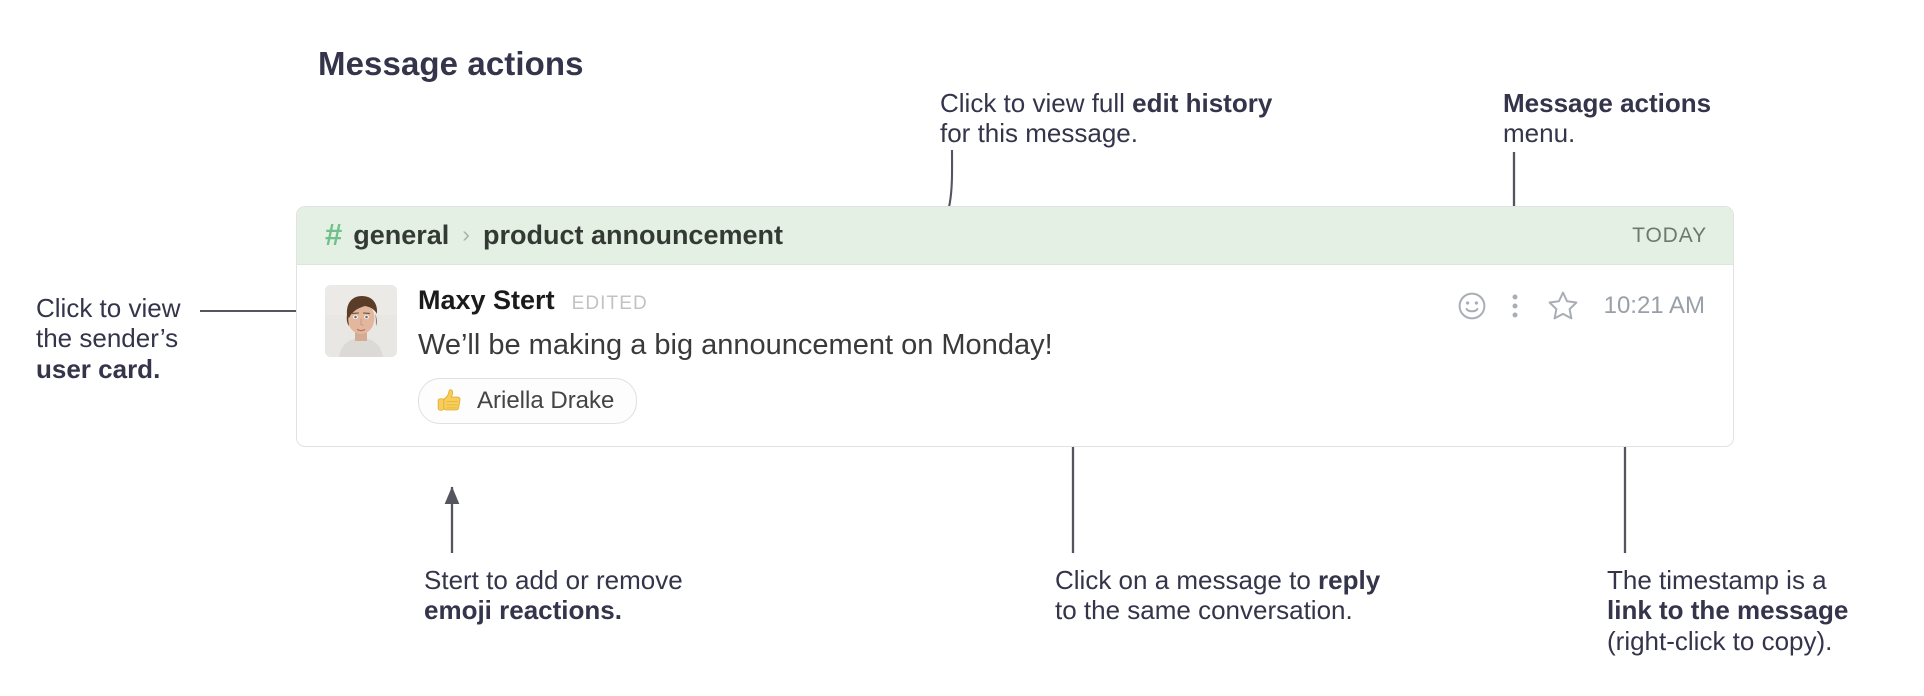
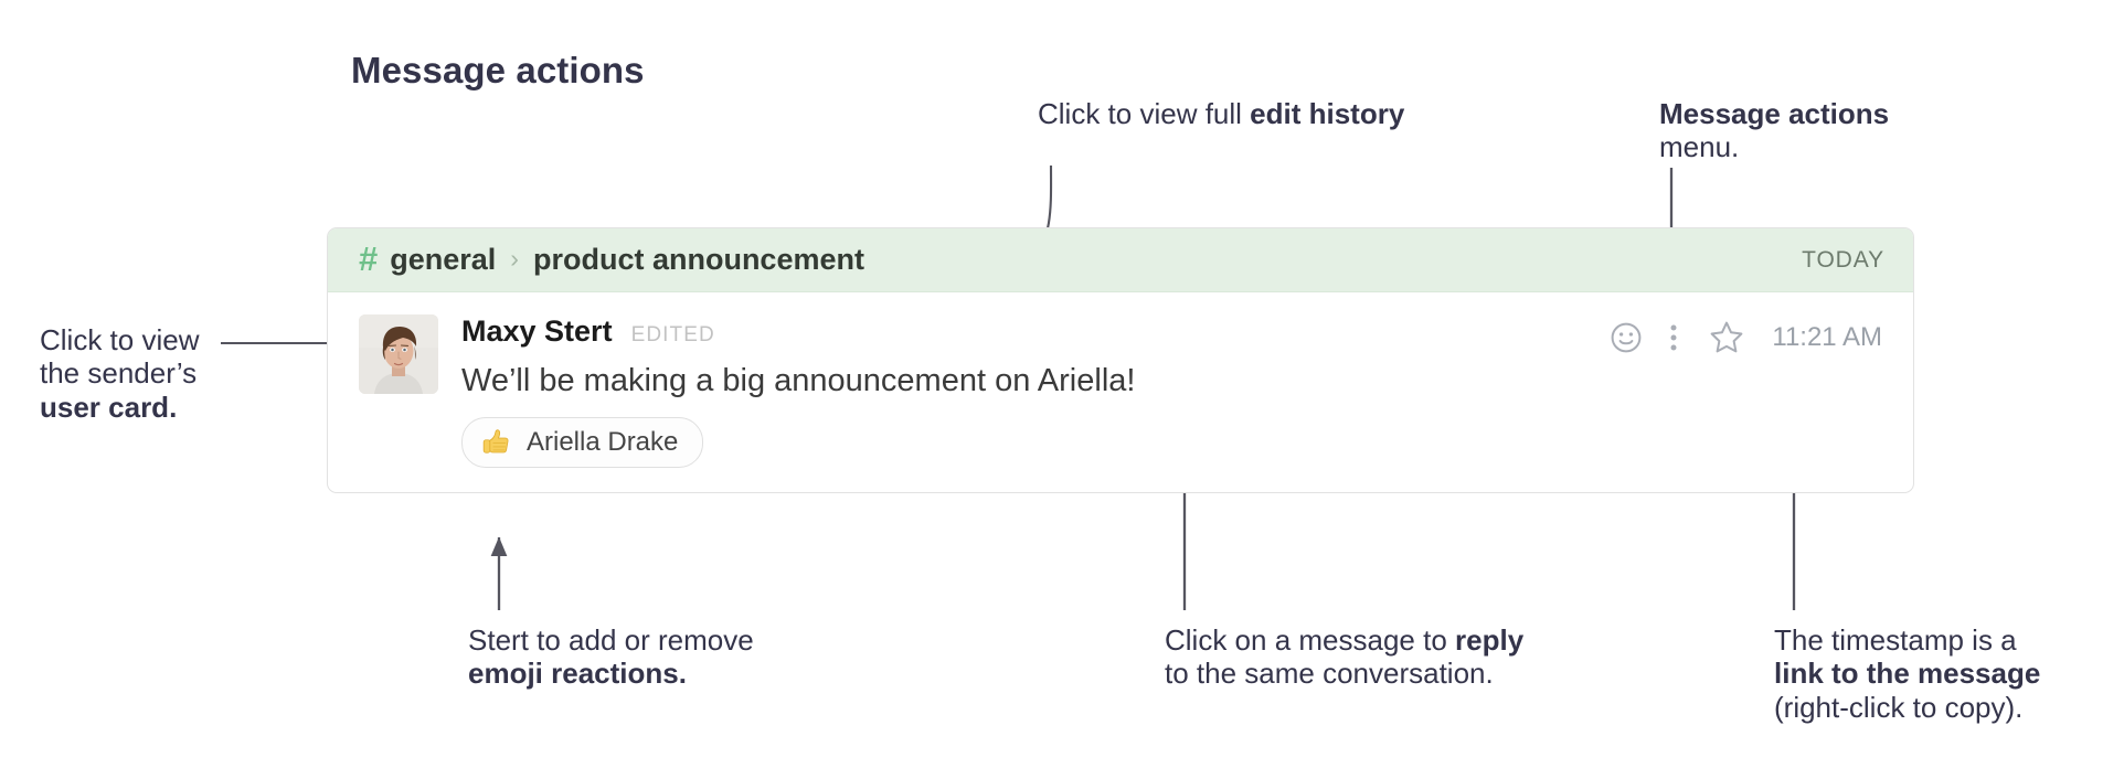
  Message actions
  Click to view full edit history
- for this message.
  Message actions
  menu.
  Click to view
  the sender’s
  user card.
  Stert to add or remove
  emoji reactions.
  Click on a message to reply
  to the same conversation.
  The timestamp is a
  link to the message
  (right-click to copy).
  #
  general
  ›
  product announcement
  TODAY
  Maxy Stert
  EDITED
- We’ll be making a big announcement on Monday!
+ We’ll be making a big announcement on Ariella!
  Ariella Drake
- 10:21 AM
+ 11:21 AM
